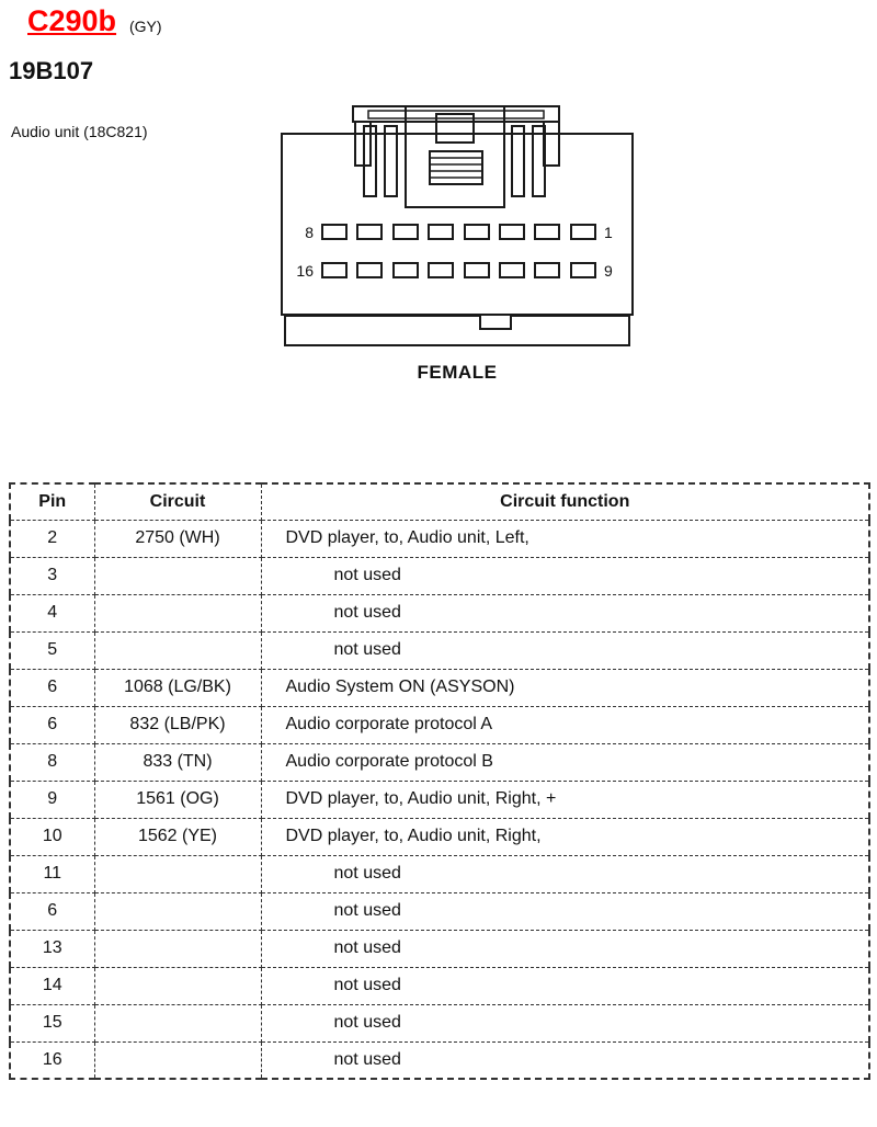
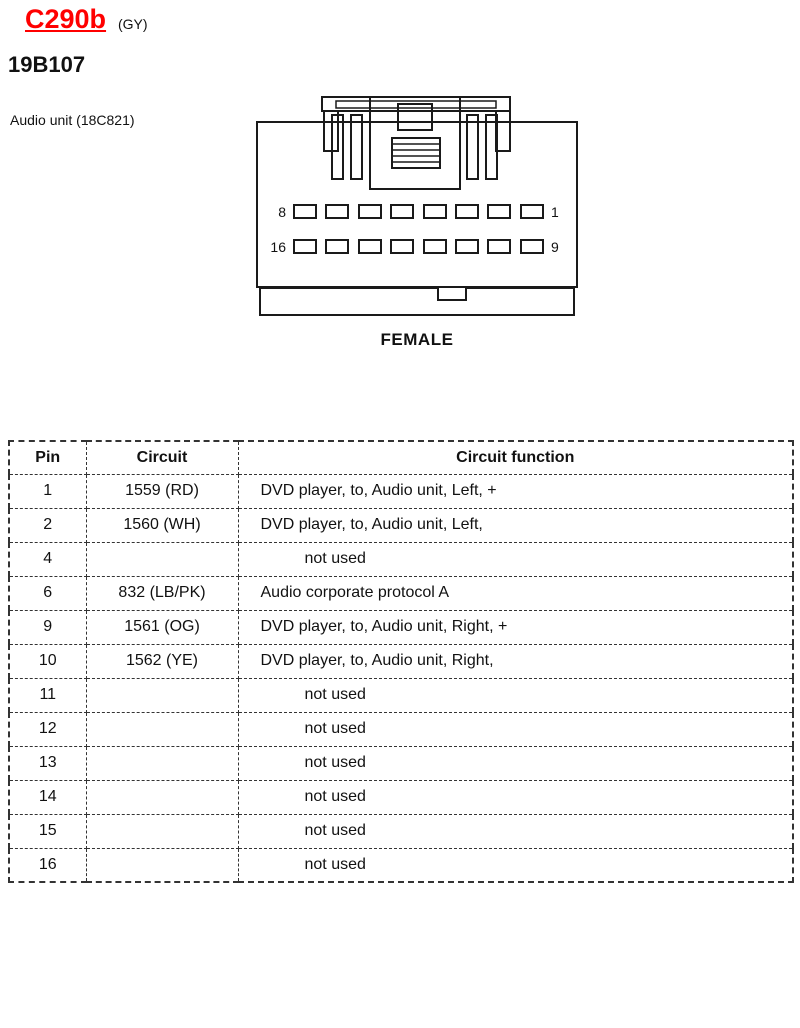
  C290b
  (GY)
  19B107
  Audio unit (18C821)
  8
  1
  16
  9
  FEMALE
  Pin	Circuit	Circuit function
+ 1	1559 (RD)	DVD player, to, Audio unit, Left, +
- 2	2750 (WH)	DVD player, to, Audio unit, Left,
+ 2	1560 (WH)	DVD player, to, Audio unit, Left,
- 3		not used
  4		not used
- 5		not used
- 6	1068 (LG/BK)	Audio System ON (ASYSON)
  6	832 (LB/PK)	Audio corporate protocol A
- 8	833 (TN)	Audio corporate protocol B
  9	1561 (OG)	DVD player, to, Audio unit, Right, +
  10	1562 (YE)	DVD player, to, Audio unit, Right,
  11		not used
- 6		not used
+ 12		not used
  13		not used
  14		not used
  15		not used
  16		not used
